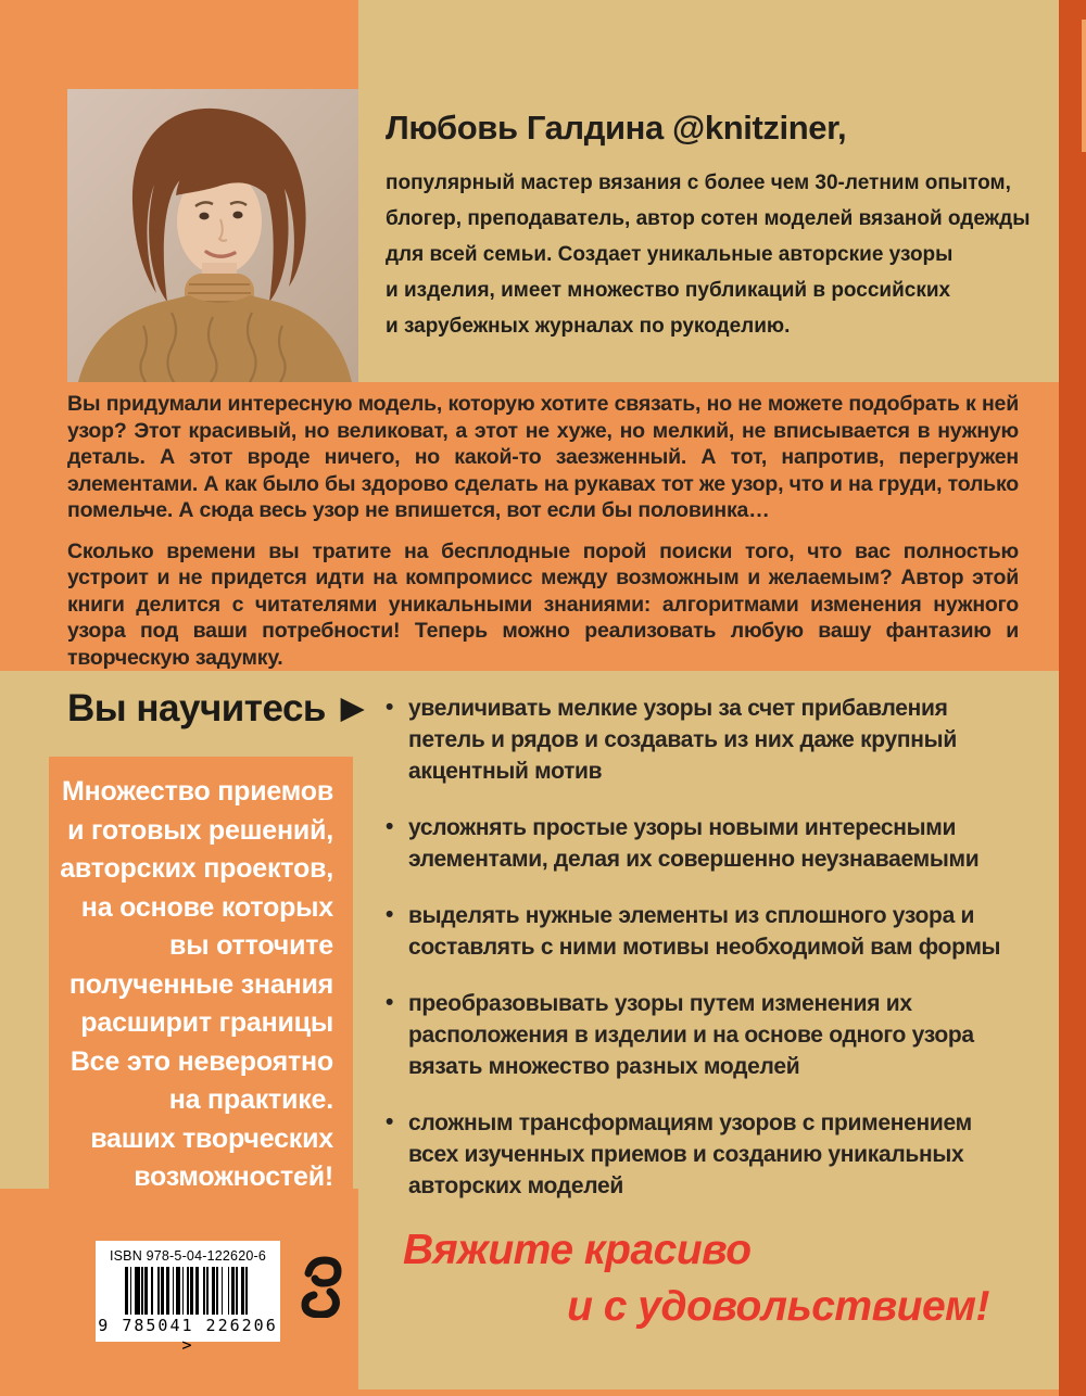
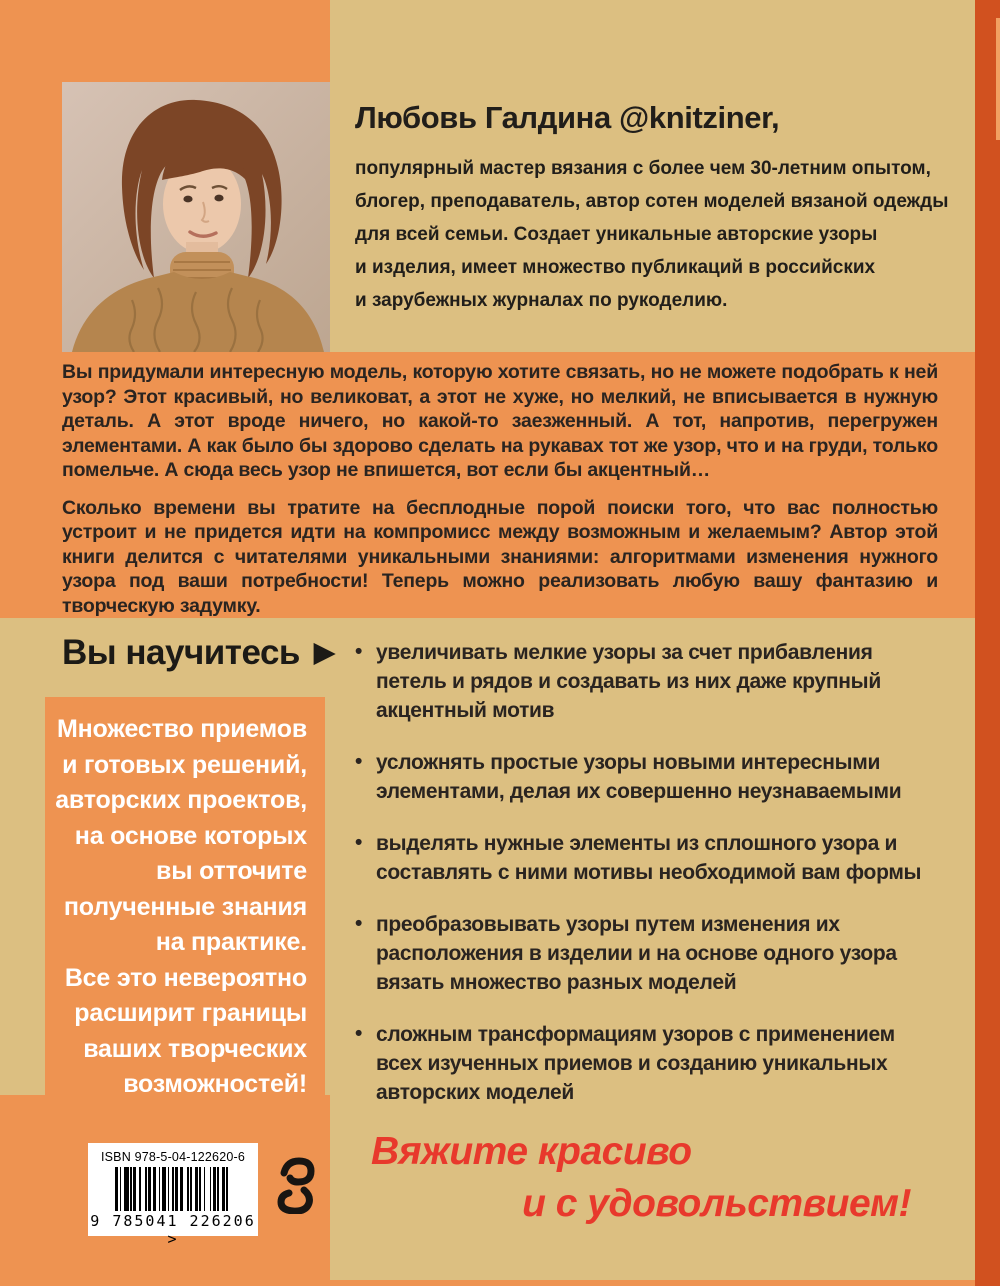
  Любовь Галдина @knitziner,
  популярный мастер вязания с более чем 30-летним опытом,
  блогер, преподаватель, автор сотен моделей вязаной одежды
  для всей семьи. Создает уникальные авторские узоры
  и изделия, имеет множество публикаций в российских
  и зарубежных журналах по рукоделию.
- Вы придумали интересную модель, которую хотите связать, но не можете подобрать к ней узор? Этот красивый, но великоват, а этот не хуже, но мелкий, не вписывается в нужную деталь. А этот вроде ничего, но какой-то заезженный. А тот, напротив, перегружен элементами. А как было бы здорово сделать на рукавах тот же узор, что и на груди, только помельче. А сюда весь узор не впишется, вот если бы половинка…
+ Вы придумали интересную модель, которую хотите связать, но не можете подобрать к ней узор? Этот красивый, но великоват, а этот не хуже, но мелкий, не вписывается в нужную деталь. А этот вроде ничего, но какой-то заезженный. А тот, напротив, перегружен элементами. А как было бы здорово сделать на рукавах тот же узор, что и на груди, только помельче. А сюда весь узор не впишется, вот если бы акцентный…
  Сколько времени вы тратите на бесплодные порой поиски того, что вас полностью устроит и не придется идти на компромисс между возможным и желаемым? Автор этой книги делится с читателями уникальными знаниями: алгоритмами изменения нужного узора под ваши потребности! Теперь можно реализовать любую вашу фантазию и творческую задумку.
  Вы научитесь ▶
  Множество приемов
  и готовых решений,
  авторских проектов,
  на основе которых
  вы отточите
  полученные знания
- расширит границы
+ на практике.
  Все это невероятно
- на практике.
+ расширит границы
  ваших творческих
  возможностей!
  •
  увеличивать мелкие узоры за счет прибавления петель и рядов и создавать из них даже крупный акцентный мотив
  •
  усложнять простые узоры новыми интересными элементами, делая их совершенно неузнаваемыми
  •
  выделять нужные элементы из сплошного узора и составлять с ними мотивы необходимой вам формы
  •
  преобразовывать узоры путем изменения их расположения в изделии и на основе одного узора вязать множество разных моделей
  •
  сложным трансформациям узоров с применением всех изученных приемов и созданию уникальных авторских моделей
  Вяжите красиво
  и с удовольствием!
  ISBN 978-5-04-122620-6
  9 785041 226206 >
